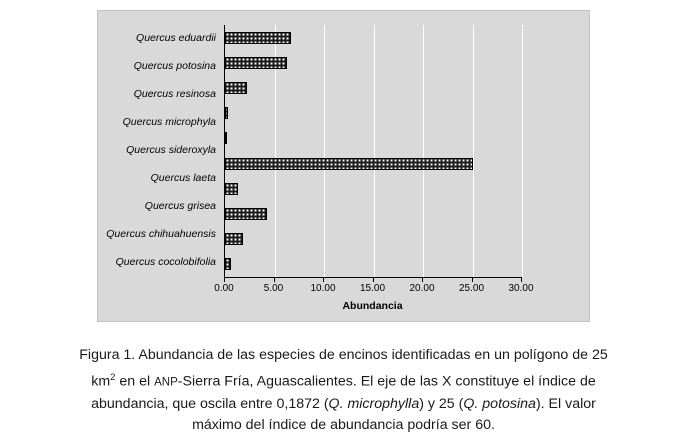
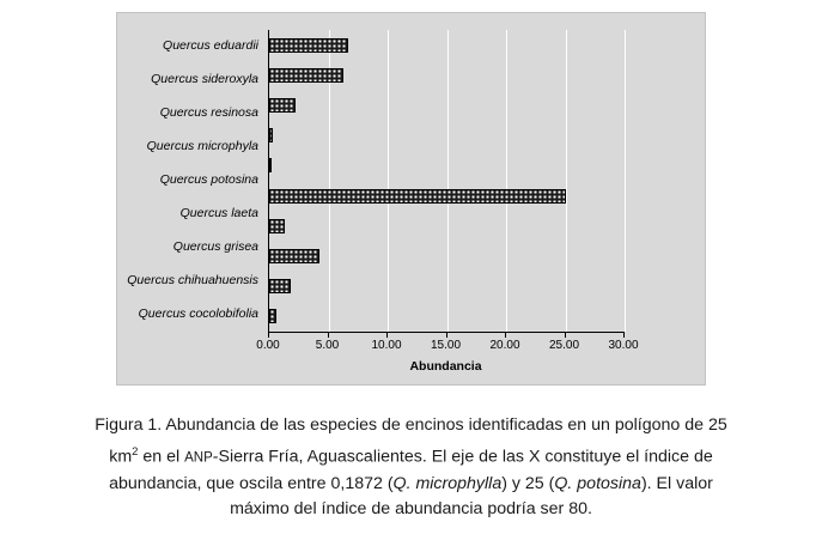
  Quercus eduardii
- Quercus potosina
+ Quercus sideroxyla
  Quercus resinosa
  Quercus microphyla
- Quercus sideroxyla
+ Quercus potosina
  Quercus laeta
  Quercus grisea
  Quercus chihuahuensis
  Quercus cocolobifolia
  0.00
  5.00
  10.00
  15.00
  20.00
  25.00
  30.00
  Abundancia
  Figura 1. Abundancia de las especies de encinos identificadas en un polígono de 25
  km2 en el ANP-Sierra Fría, Aguascalientes. El eje de las X constituye el índice de
  abundancia, que oscila entre 0,1872 (Q. microphylla) y 25 (Q. potosina). El valor
- máximo del índice de abundancia podría ser 60.
+ máximo del índice de abundancia podría ser 80.
